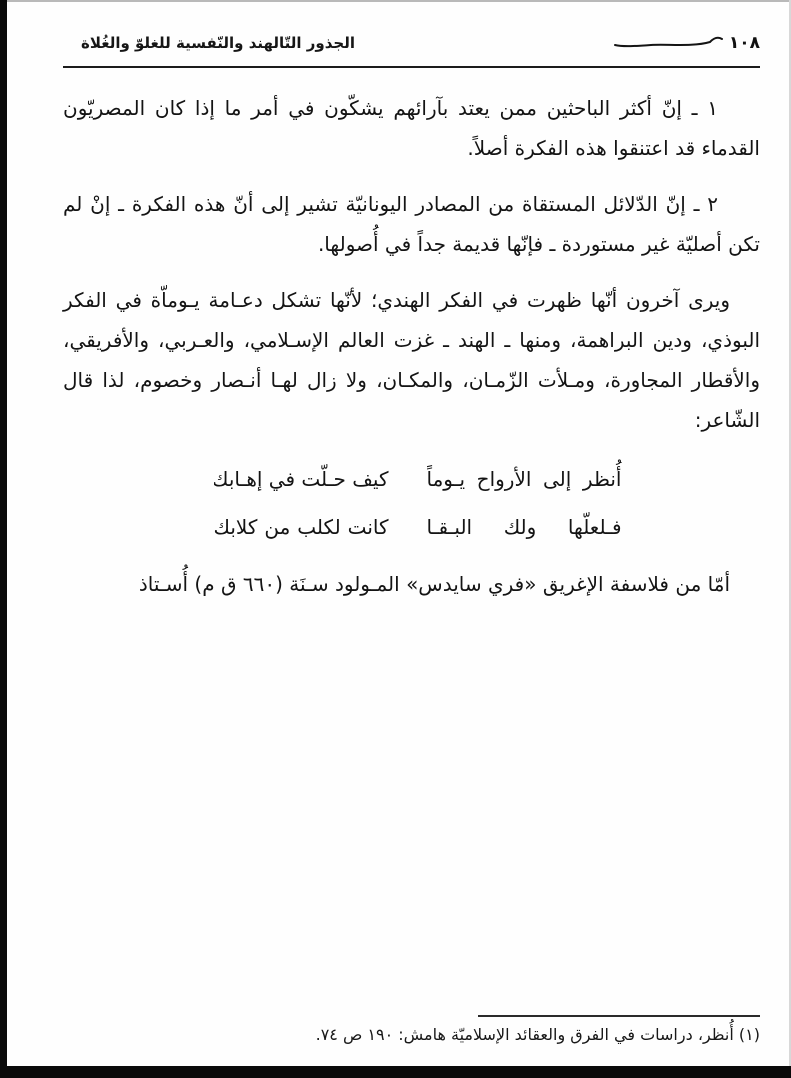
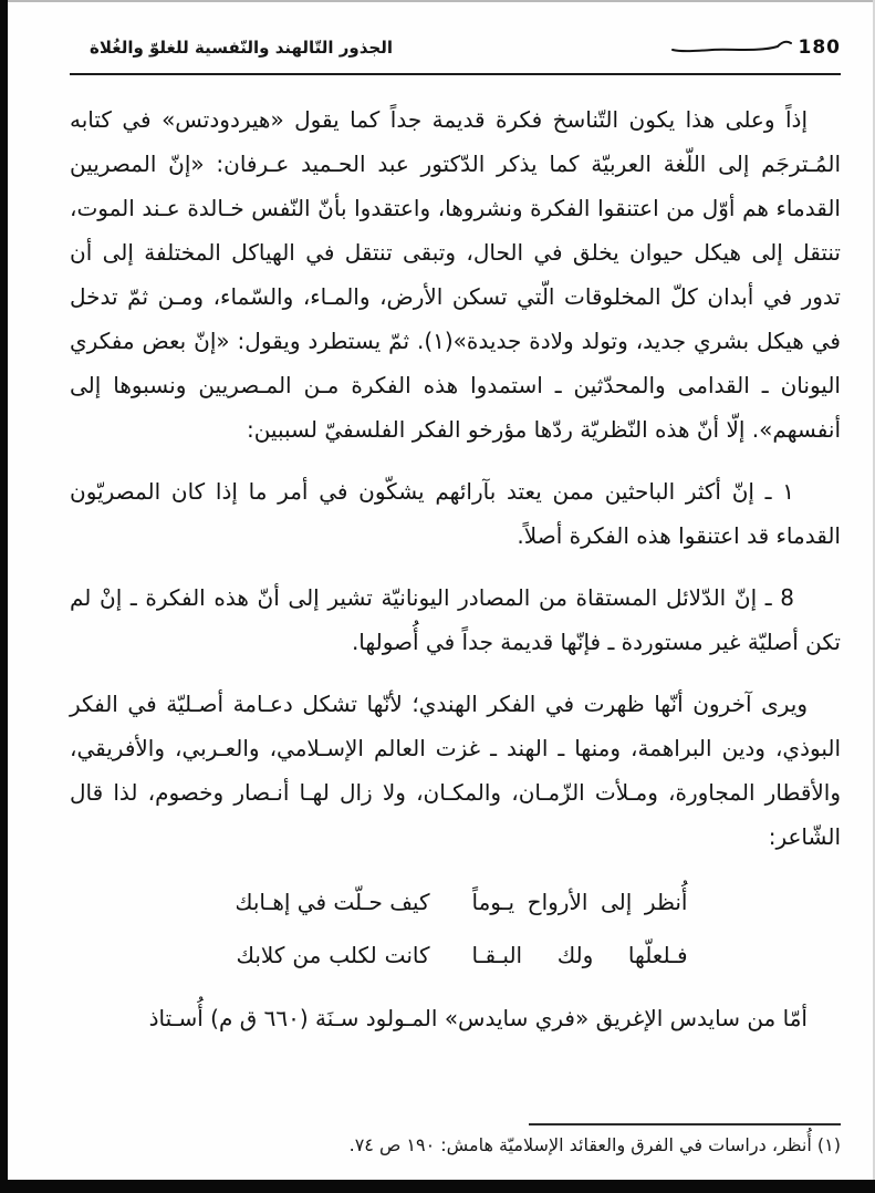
- ١٠٨
+ 180
  الجذور التّالهند والنّفسية للغلوّ والغُلاة
+ إذاً وعلى هذا يكون التّناسخ فكرة قديمة جداً كما يقول «هيردودتس» في كتابه المُـترجَم إلى اللّغة العربيّة كما يذكر الدّكتور عبد الحـميد عـرفان: «إنّ المصريين القدماء هم أوّل من اعتنقوا الفكرة ونشروها، واعتقدوا بأنّ النّفس خـالدة عـند الموت، تنتقل إلى هيكل حيوان يخلق في الحال، وتبقى تنتقل في الهياكل المختلفة إلى أن تدور في أبدان كلّ المخلوقات الّتي تسكن الأرض، والمـاء، والسّماء، ومـن ثمّ تدخل في هيكل بشري جديد، وتولد ولادة جديدة»(١). ثمّ يستطرد ويقول: «إنّ بعض مفكري اليونان ـ القدامى والمحدّثين ـ استمدوا هذه الفكرة مـن المـصريين ونسبوها إلى أنفسهم». إلّا أنّ هذه النّظريّة ردّها مؤرخو الفكر الفلسفيّ لسببين:
  ١ ـ إنّ أكثر الباحثين ممن يعتد بآرائهم يشكّون في أمر ما إذا كان المصريّون القدماء قد اعتنقوا هذه الفكرة أصلاً.
- ٢ ـ إنّ الدّلائل المستقاة من المصادر اليونانيّة تشير إلى أنّ هذه الفكرة ـ إنْ لم تكن أصليّة غير مستوردة ـ فإنّها قديمة جداً في أُصولها.
+ 8 ـ إنّ الدّلائل المستقاة من المصادر اليونانيّة تشير إلى أنّ هذه الفكرة ـ إنْ لم تكن أصليّة غير مستوردة ـ فإنّها قديمة جداً في أُصولها.
- ويرى آخرون أنّها ظهرت في الفكر الهندي؛ لأنّها تشكل دعـامة يـوماّة في الفكر البوذي، ودين البراهمة، ومنها ـ الهند ـ غزت العالم الإسـلامي، والعـربي، والأفريقي، والأقطار المجاورة، ومـلأت الزّمـان، والمكـان، ولا زال لهـا أنـصار وخصوم، لذا قال الشّاعر:
+ ويرى آخرون أنّها ظهرت في الفكر الهندي؛ لأنّها تشكل دعـامة أصـليّة في الفكر البوذي، ودين البراهمة، ومنها ـ الهند ـ غزت العالم الإسـلامي، والعـربي، والأفريقي، والأقطار المجاورة، ومـلأت الزّمـان، والمكـان، ولا زال لهـا أنـصار وخصوم، لذا قال الشّاعر:
  أُنظر إلى الأرواح يـوماً
  كيف حـلّت في إهـابك
  فـلعلّها ولك البـقـا
  كانت لكلب من كلابك
- أمّا من فلاسفة الإغريق «فري سايدس» المـولود سـنَة (٦٦٠ ق م) أُسـتاذ
+ أمّا من سايدس الإغريق «فري سايدس» المـولود سـنَة (٦٦٠ ق م) أُسـتاذ
  (١) أُنظر، دراسات في الفرق والعقائد الإسلاميّة هامش: ١٩٠ ص ٧٤.
